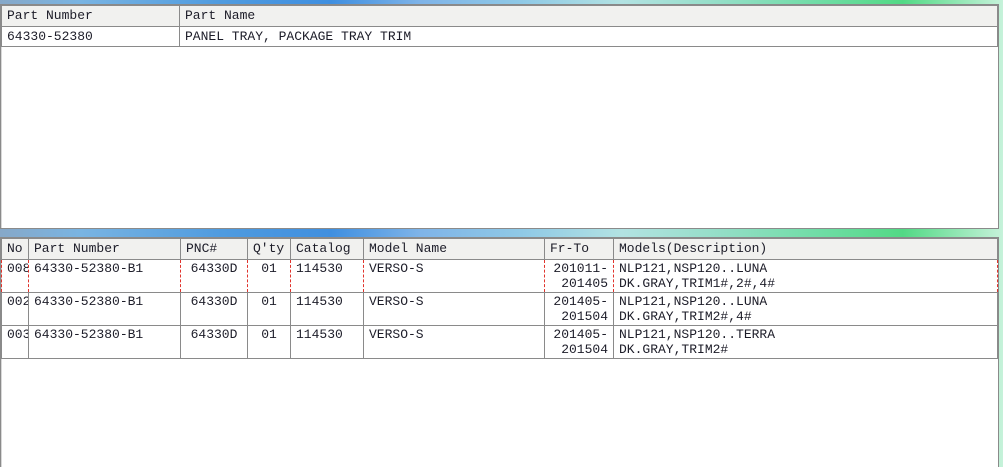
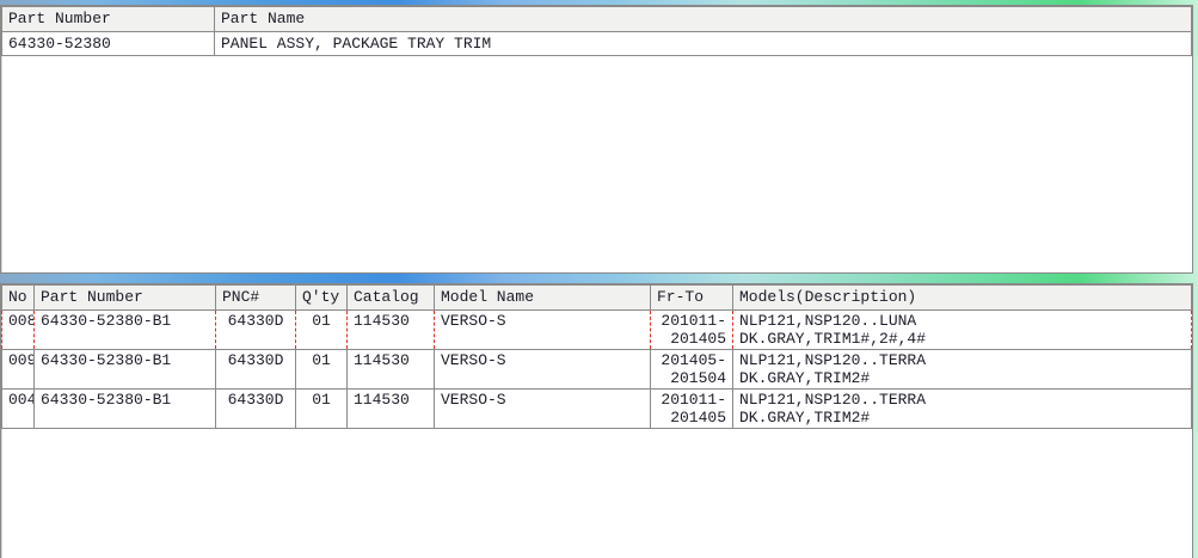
  Part Number	Part Name
- 64330-52380	PANEL TRAY, PACKAGE TRAY TRIM
+ 64330-52380	PANEL ASSY, PACKAGE TRAY TRIM
  No	Part Number	PNC#	Q'ty	Catalog	Model Name	Fr-To	Models(Description)
  008	64330-52380-B1	64330D	01	114530	VERSO-S	201011- 201405	NLP121,NSP120..LUNA DK.GRAY,TRIM1#,2#,4#
- 002	64330-52380-B1	64330D	01	114530	VERSO-S	201405- 201504	NLP121,NSP120..LUNA DK.GRAY,TRIM2#,4#
- 003	64330-52380-B1	64330D	01	114530	VERSO-S	201405- 201504	NLP121,NSP120..TERRA DK.GRAY,TRIM2#
+ 009	64330-52380-B1	64330D	01	114530	VERSO-S	201405- 201504	NLP121,NSP120..TERRA DK.GRAY,TRIM2#
+ 004	64330-52380-B1	64330D	01	114530	VERSO-S	201011- 201405	NLP121,NSP120..TERRA DK.GRAY,TRIM2#
